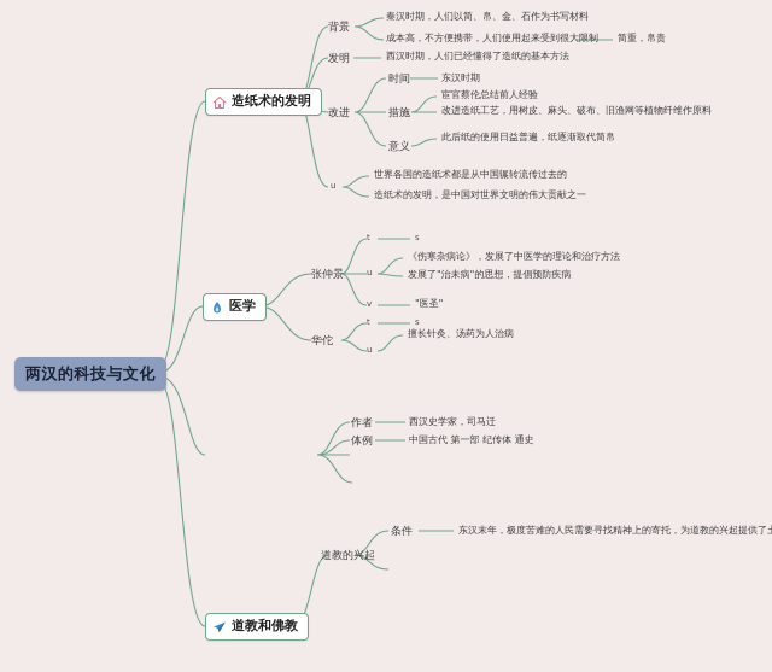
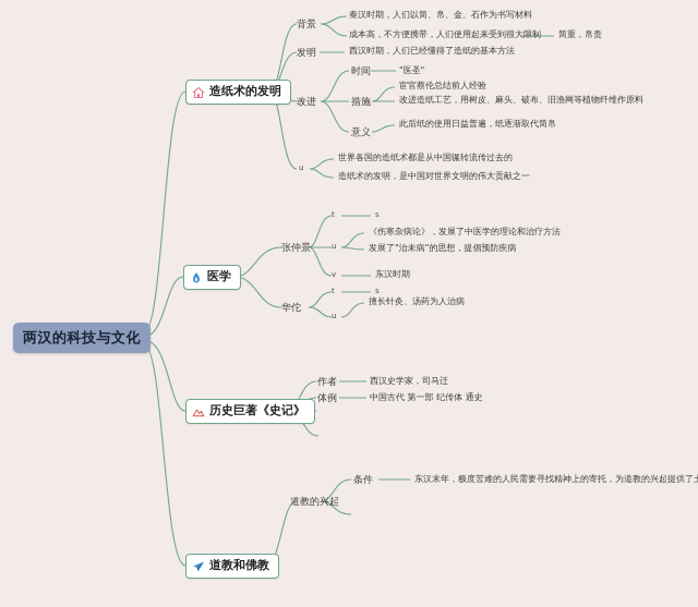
  两汉的科技与文化
  造纸术的发明
  背景
  秦汉时期，人们以简、帛、金、石作为书写材料
  成本高，不方便携带，人们使用起来受到很大限制
  简重，帛贵
  发明
  西汉时期，人们已经懂得了造纸的基本方法
  改进
  时间
- 东汉时期
+ "医圣"
  措施
  宦官蔡伦总结前人经验
  改进造纸工艺，用树皮、麻头、破布、旧渔网等植物纤维作原料
  意义
  此后纸的使用日益普遍，纸逐渐取代简帛
  u
  世界各国的造纸术都是从中国辗转流传过去的
  造纸术的发明，是中国对世界文明的伟大贡献之一
  医学
  张仲景
  t
  s
  u
  《伤寒杂病论》，发展了中医学的理论和治疗方法
  发展了"治未病"的思想，提倡预防疾病
  v
- "医圣"
+ 东汉时期
  华佗
  t
  s
  u
  擅长针灸、汤药为人治病
+ 历史巨著《史记》
  作者
  西汉史学家，司马迁
  体例
  中国古代 第一部 纪传体 通史
  道教和佛教
  道教的兴起
  条件
  东汉末年，极度苦难的人民需要寻找精神上的寄托，为道教的兴起提供了
